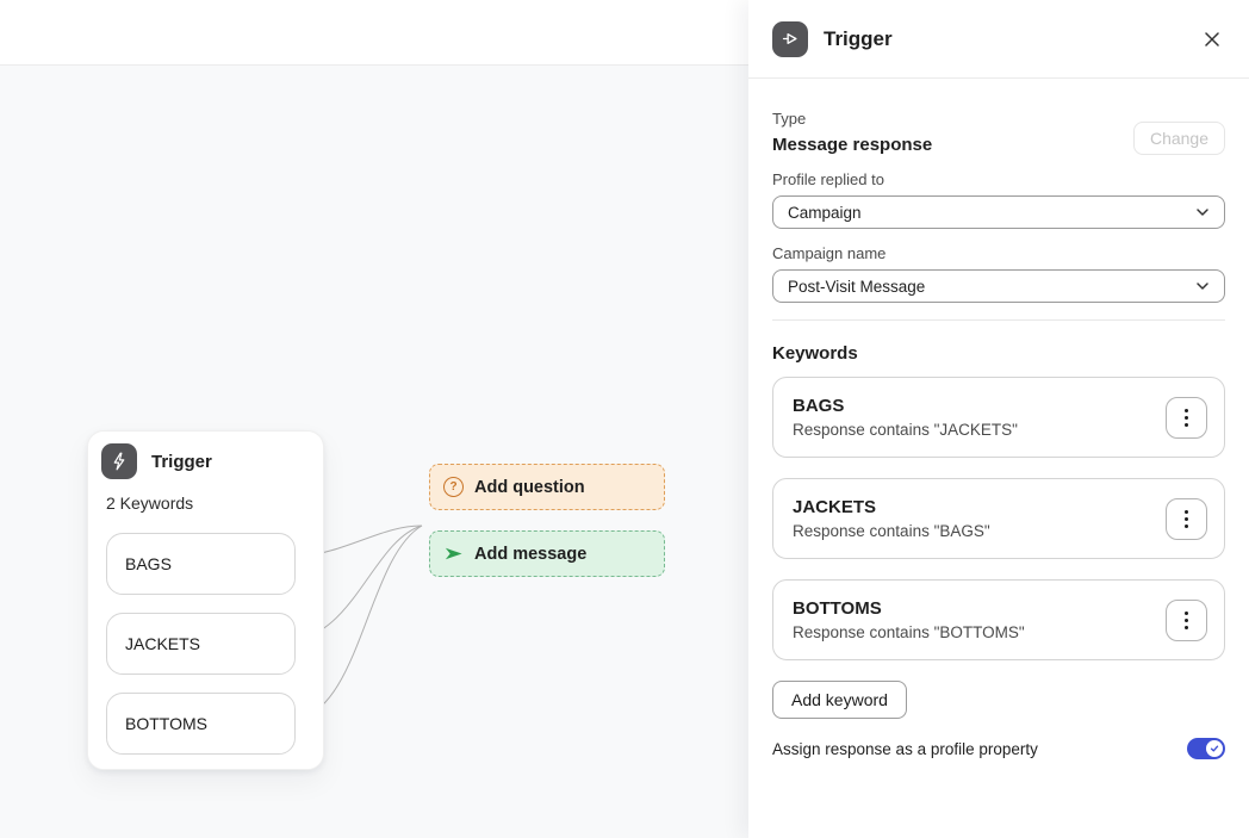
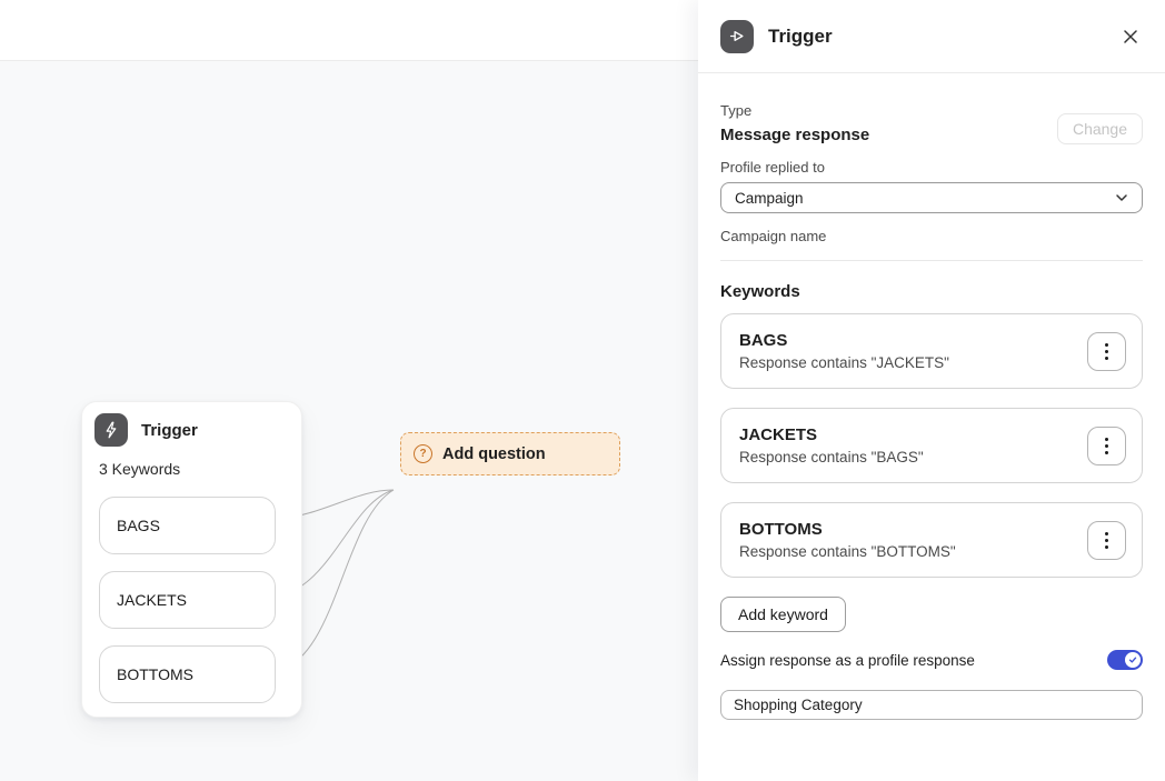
  Trigger
- 2 Keywords
+ 3 Keywords
  BAGS
  JACKETS
  BOTTOMS
  ?
  Add question
- Add message
  Trigger
  Type
  Message response
  Change
  Profile replied to
  Campaign
  Campaign name
- Post-Visit Message
  Keywords
  BAGS
  Response contains "JACKETS"
  JACKETS
  Response contains "BAGS"
  BOTTOMS
  Response contains "BOTTOMS"
  Add keyword
- Assign response as a profile property
+ Assign response as a profile response
+ Shopping Category
